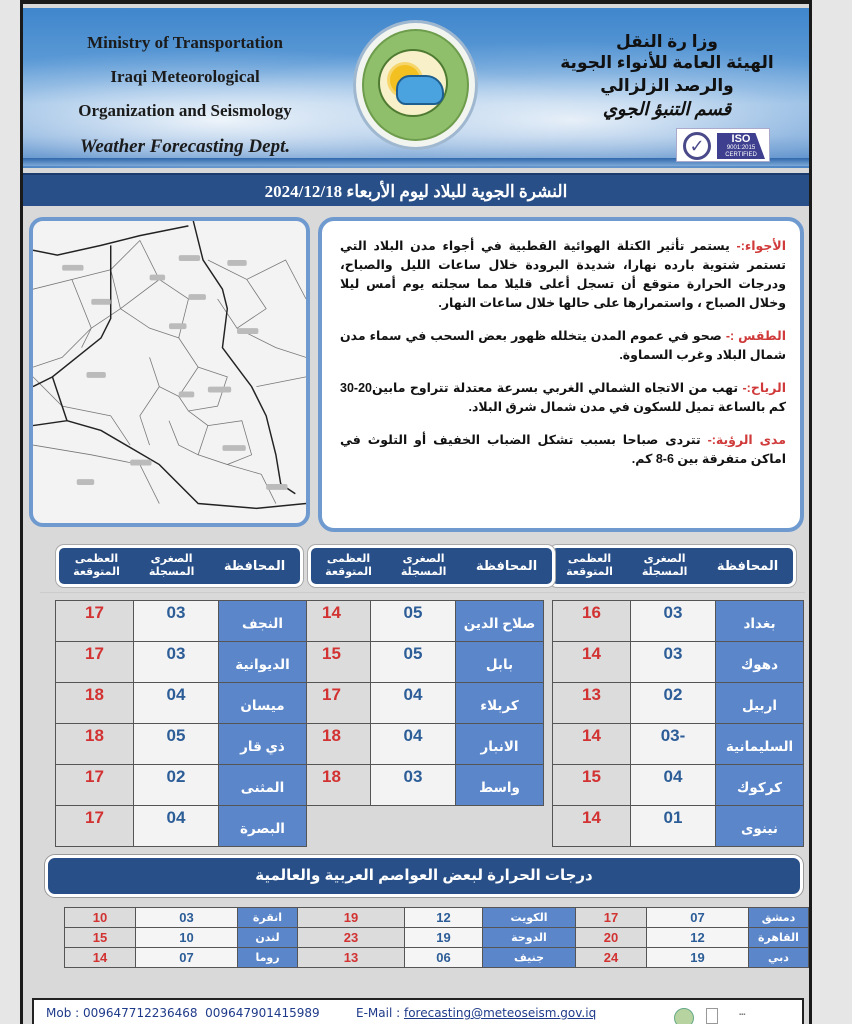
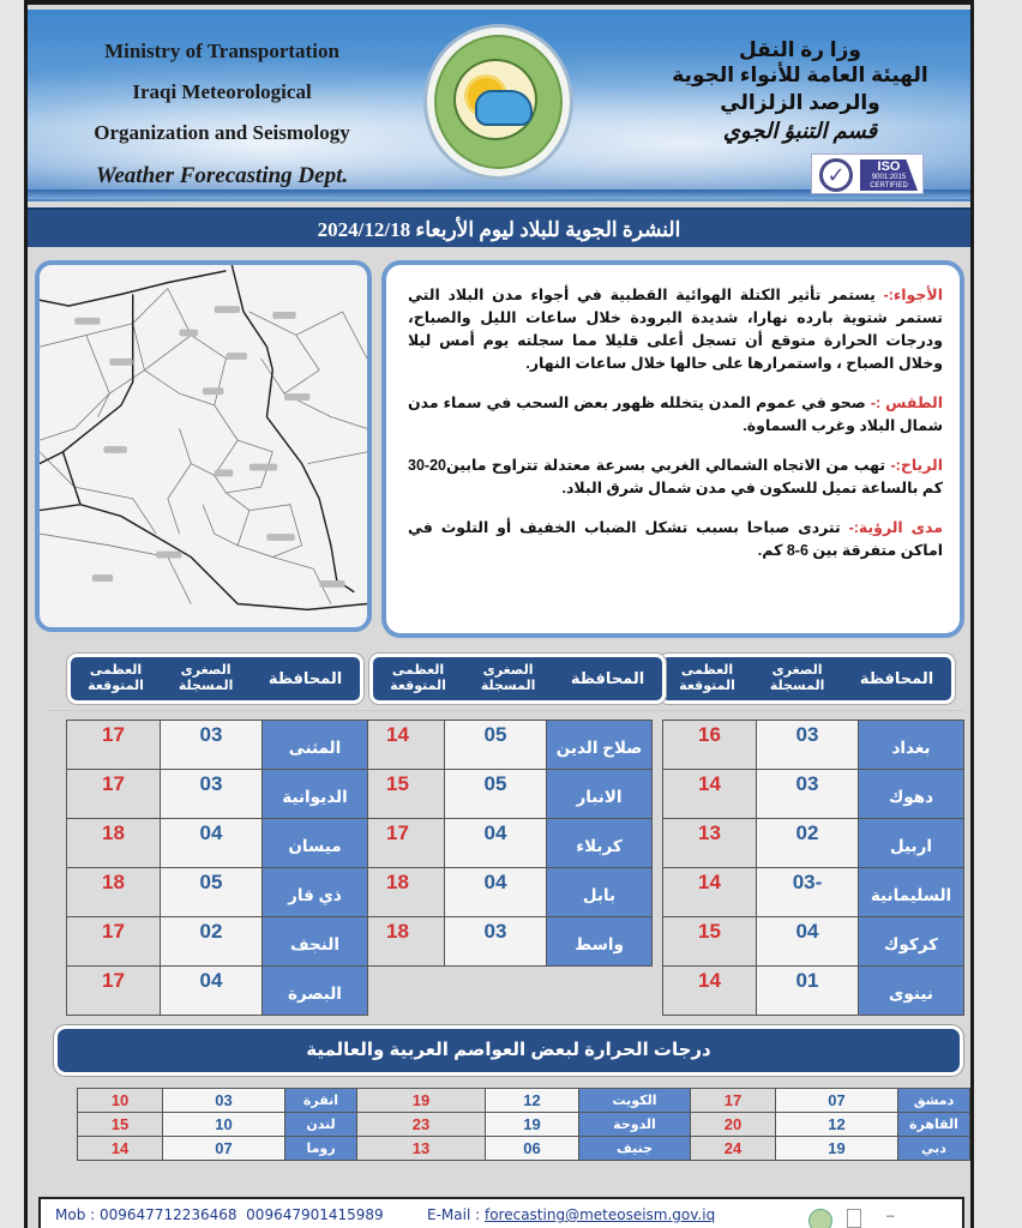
  Ministry of Transportation
  Iraqi Meteorological
  Organization and Seismology
  Weather Forecasting Dept.
  وزا رة النقل
  الهيئة العامة للأنواء الجوية
  والرصد الزلزالي
  قسم التنبؤ الجوي
  ✓
  ISO
  النشرة الجوية للبلاد ليوم الأربعاء 2024/12/18
  الأجواء:- يستمر تأثير الكتلة الهوائية القطبية في أجواء مدن البلاد التي تستمر شتوية بارده نهارا، شديدة البرودة خلال ساعات الليل والصباح، ودرجات الحرارة متوقع أن تسجل أعلى قليلا مما سجلته يوم أمس ليلا وخلال الصباح ، واستمرارها على حالها خلال ساعات النهار.
  الطقس :- صحو في عموم المدن يتخلله ظهور بعض السحب في سماء مدن شمال البلاد وغرب السماوة.
  الرياح:- تهب من الاتجاه الشمالي الغربي بسرعة معتدلة تتراوح مابين20-30 كم بالساعة تميل للسكون في مدن شمال شرق البلاد.
  مدى الرؤية:- تتردى صباحا بسبب تشكل الضباب الخفيف أو التلوث في اماكن متفرقة بين 6-8 كم.
  المحافظة
  الصغرى
  المسجلة
  العظمى
  المتوقعة
  المحافظة
  الصغرى
  المسجلة
  العظمى
  المتوقعة
  المحافظة
  الصغرى
  المسجلة
  العظمى
  المتوقعة
  بغداد	03	16
  دهوك	03	14
  اربيل	02	13
  السليمانية	-03	14
  كركوك	04	15
  نينوى	01	14
  صلاح الدين	05	14
- بابل	05	15
+ الانبار	05	15
  كربلاء	04	17
- الانبار	04	18
+ بابل	04	18
  واسط	03	18
- النجف	03	17
+ المثنى	03	17
  الديوانية	03	17
  ميسان	04	18
  ذي قار	05	18
- المثنى	02	17
+ النجف	02	17
  البصرة	04	17
  درجات الحرارة لبعض العواصم العربية والعالمية
  دمشق	07	17	الكويت	12	19	انقرة	03	10
  القاهرة	12	20	الدوحة	19	23	لندن	10	15
  دبي	19	24	جنيف	06	13	روما	07	14
  Mob : 009647712236468 009647901415989
  E-Mail : forecasting@meteoseism.gov.iq
